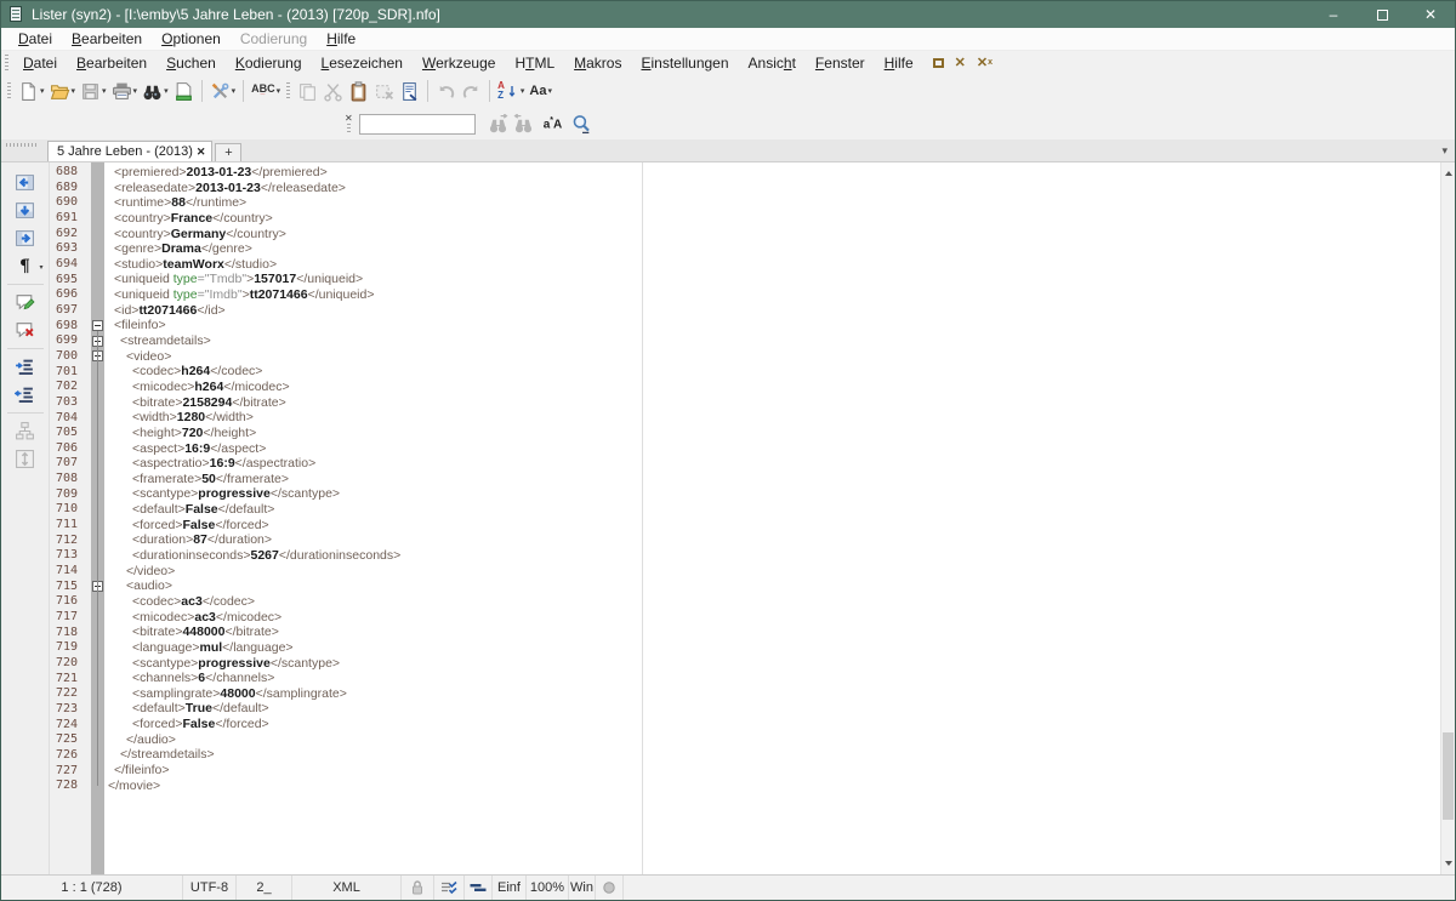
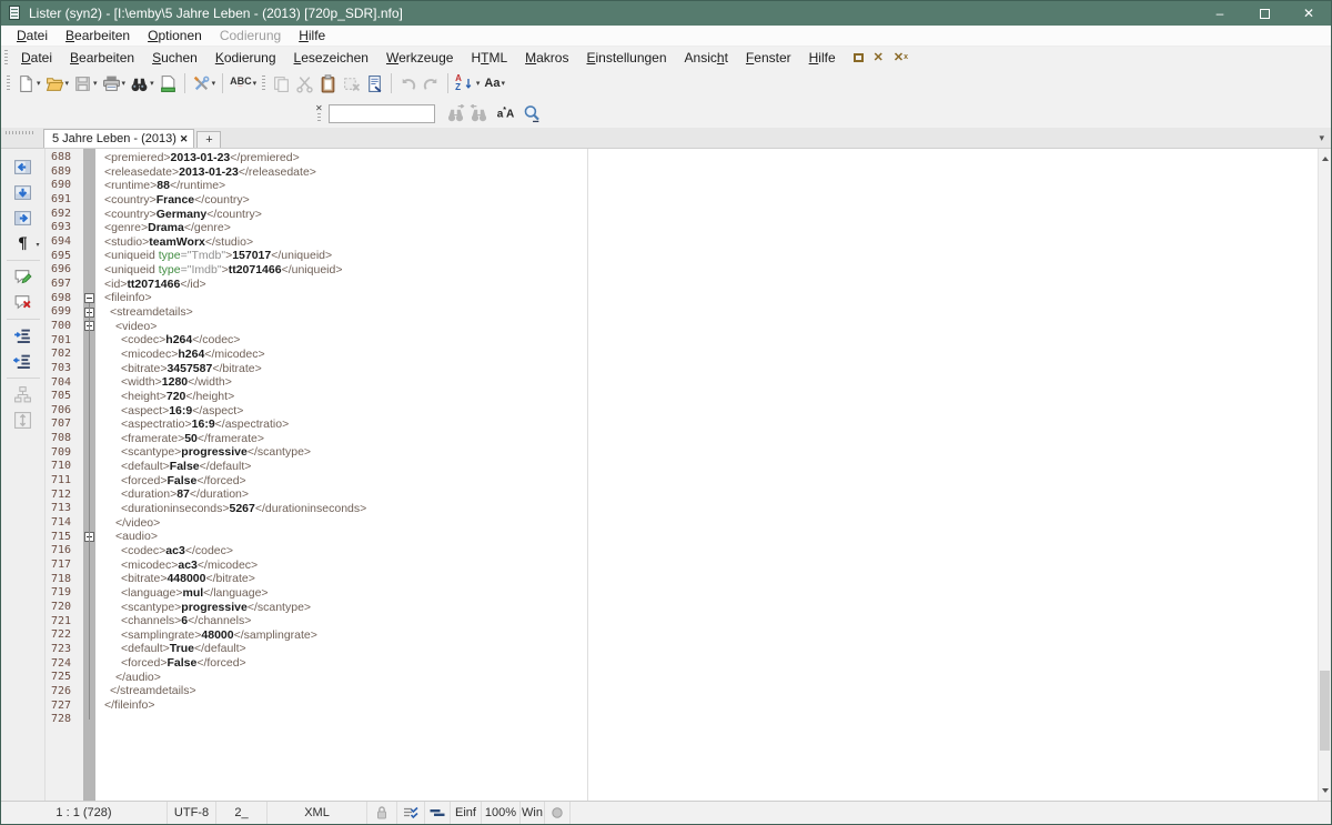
  Lister (syn2) - [I:\emby\5 Jahre Leben - (2013) [720p_SDR].nfo]
  –
  ✕
  Datei
  Bearbeiten
  Optionen
  Codierung
  Hilfe
  Datei
  Bearbeiten
  Suchen
  Kodierung
  Lesezeichen
  Werkzeuge
  HTML
  Makros
  Einstellungen
  Ansicht
  Fenster
  Hilfe
  ✕
  ✕
  ABC
  A
  Z
  Aa
  ✕
  5 Jahre Leben - (2013)
  ✕
  +
  ▾
  ¶
  688
  689
  690
  691
  692
  693
  694
  695
  696
  697
  698
  699
  700
  701
  702
  703
  704
  705
  706
  707
  708
  709
  710
  711
  712
  713
  714
  715
  716
  717
  718
  719
  720
  721
  722
  723
  724
  725
  726
  727
  728
  <premiered>2013-01-23</premiered>
  <releasedate>2013-01-23</releasedate>
  <runtime>88</runtime>
  <country>France</country>
  <country>Germany</country>
  <genre>Drama</genre>
  <studio>teamWorx</studio>
  <uniqueid type="Tmdb">157017</uniqueid>
  <uniqueid type="Imdb">tt2071466</uniqueid>
  <id>tt2071466</id>
  <fileinfo>
  <streamdetails>
  <video>
  <codec>h264</codec>
  <micodec>h264</micodec>
- <bitrate>2158294</bitrate>
+ <bitrate>3457587</bitrate>
  <width>1280</width>
  <height>720</height>
  <aspect>16:9</aspect>
  <aspectratio>16:9</aspectratio>
  <framerate>50</framerate>
  <scantype>progressive</scantype>
  <default>False</default>
  <forced>False</forced>
  <duration>87</duration>
  <durationinseconds>5267</durationinseconds>
  </video>
  <audio>
  <codec>ac3</codec>
  <micodec>ac3</micodec>
  <bitrate>448000</bitrate>
  <language>mul</language>
  <scantype>progressive</scantype>
  <channels>6</channels>
  <samplingrate>48000</samplingrate>
  <default>True</default>
  <forced>False</forced>
  </audio>
  </streamdetails>
  </fileinfo>
- </movie>
  1 : 1 (728)
  UTF-8
  2_
  XML
  Einf
  100%
  Win
